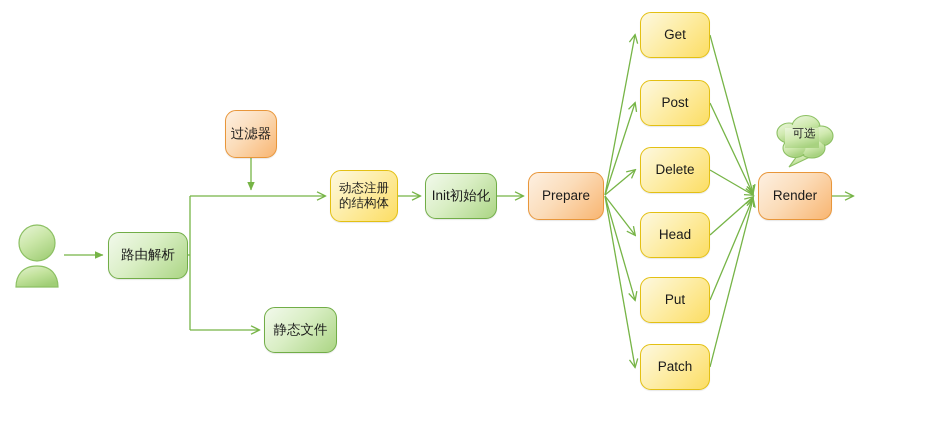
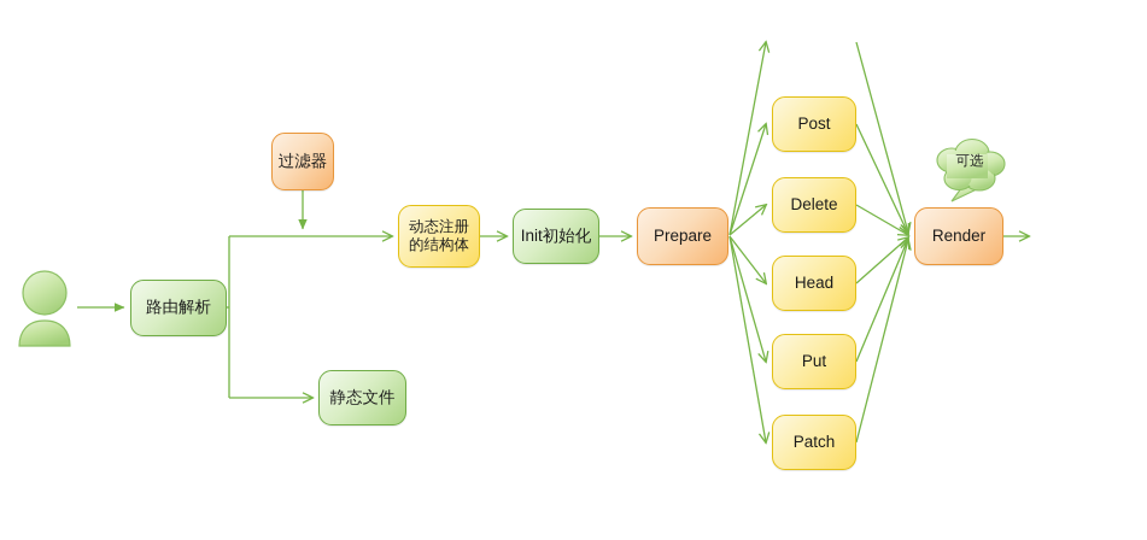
  可选
  路由解析
  过滤器
  静态文件
  动态注册
  的结构体
  Init初始化
  Prepare
- Get
  Post
  Delete
  Head
  Put
  Patch
  Render
